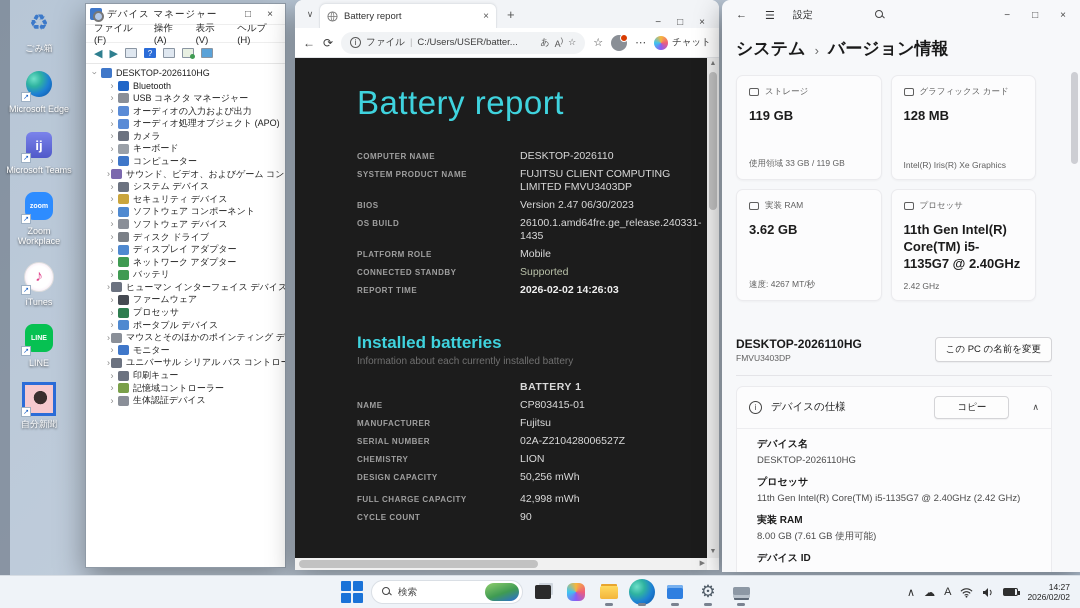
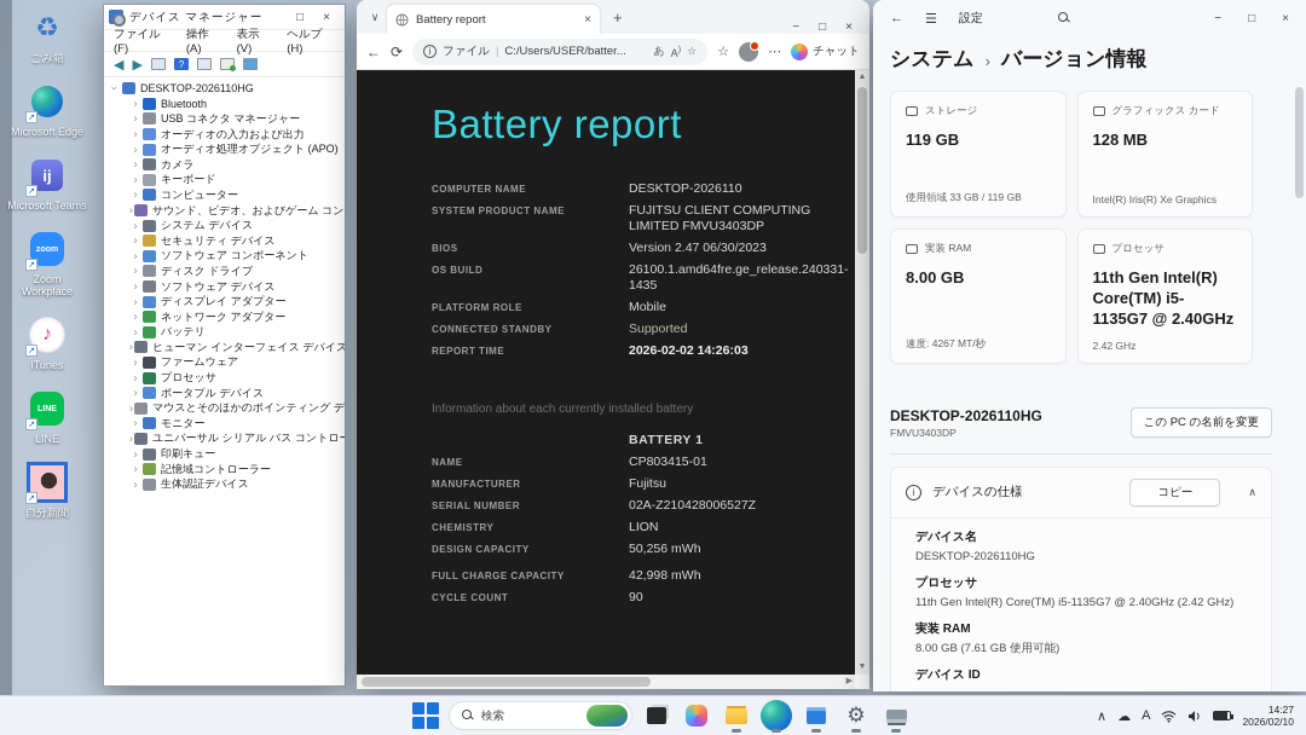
  ごみ箱
  Microsoft Edge
  Microsoft Teams
  Zoom Workplace
  iTunes
  LINE
  自分新聞
  デバイス マネージャー
  □
  ×
  ファイル(F)
  操作(A)
  表示(V)
  ヘルプ(H)
  ◀
  ▶
  ?
  DESKTOP-2026110HG
  ›
  Bluetooth
  ›
  USB コネクタ マネージャー
  ›
  オーディオの入力および出力
  ›
  オーディオ処理オブジェクト (APO)
  ›
  カメラ
  ›
  キーボード
  ›
  コンピューター
  ›
  サウンド、ビデオ、およびゲーム コン
  ›
  システム デバイス
  ›
  セキュリティ デバイス
  ›
  ソフトウェア コンポーネント
  ›
- ソフトウェア デバイス
+ ディスク ドライブ
  ›
- ディスク ドライブ
+ ソフトウェア デバイス
  ›
  ディスプレイ アダプター
  ›
  ネットワーク アダプター
  ›
  バッテリ
  ›
  ヒューマン インターフェイス デバイス
  ›
  ファームウェア
  ›
  プロセッサ
  ›
  ポータブル デバイス
  ›
  マウスとそのほかのポインティング デ
  ›
  モニター
  ›
  ユニバーサル シリアル バス コントロ
  ›
  印刷キュー
  ›
  記憶域コントローラー
  ›
  生体認証デバイス
  ∨
  Battery report
  ×
  +
  −
  □
  ×
  ←
  ⟳
  i
  ファイル
  |
  C:/Users/USER/batter...
  あ
  A)
  ☆
  ☆
  ⋯
  チャット
  Battery report
  COMPUTER NAME
  DESKTOP-2026110
  SYSTEM PRODUCT NAME
  FUJITSU CLIENT COMPUTING LIMITED FMVU3403DP
  BIOS
  Version 2.47 06/30/2023
  OS BUILD
  26100.1.amd64fre.ge_release.240331-1435
  PLATFORM ROLE
  Mobile
  CONNECTED STANDBY
  Supported
  REPORT TIME
  2026-02-02 14:26:03
- Installed batteries
  Information about each currently installed battery
  BATTERY 1
  NAME
  CP803415-01
  MANUFACTURER
  Fujitsu
  SERIAL NUMBER
  02A-Z210428006527Z
  CHEMISTRY
  LION
  DESIGN CAPACITY
  50,256 mWh
  FULL CHARGE CAPACITY
  42,998 mWh
  CYCLE COUNT
  90
  ←
  ☰
  設定
  −
  □
  ×
  システム
  ›
  バージョン情報
  ストレージ
  119 GB
  使用領域 33 GB / 119 GB
  グラフィックス カード
  128 MB
  Intel(R) Iris(R) Xe Graphics
  実装 RAM
- 3.62 GB
+ 8.00 GB
  速度: 4267 MT/秒
  プロセッサ
  11th Gen Intel(R) Core(TM) i5-1135G7 @ 2.40GHz
  2.42 GHz
  DESKTOP-2026110HG
  FMVU3403DP
  この PC の名前を変更
  i
  デバイスの仕様
  コピー
  ∧
  デバイス名
  DESKTOP-2026110HG
  プロセッサ
  11th Gen Intel(R) Core(TM) i5-1135G7 @ 2.40GHz (2.42 GHz)
  実装 RAM
  8.00 GB (7.61 GB 使用可能)
  デバイス ID
  検索
  ∧
  ☁
  A
  14:27
- 2026/02/02
+ 2026/02/10
